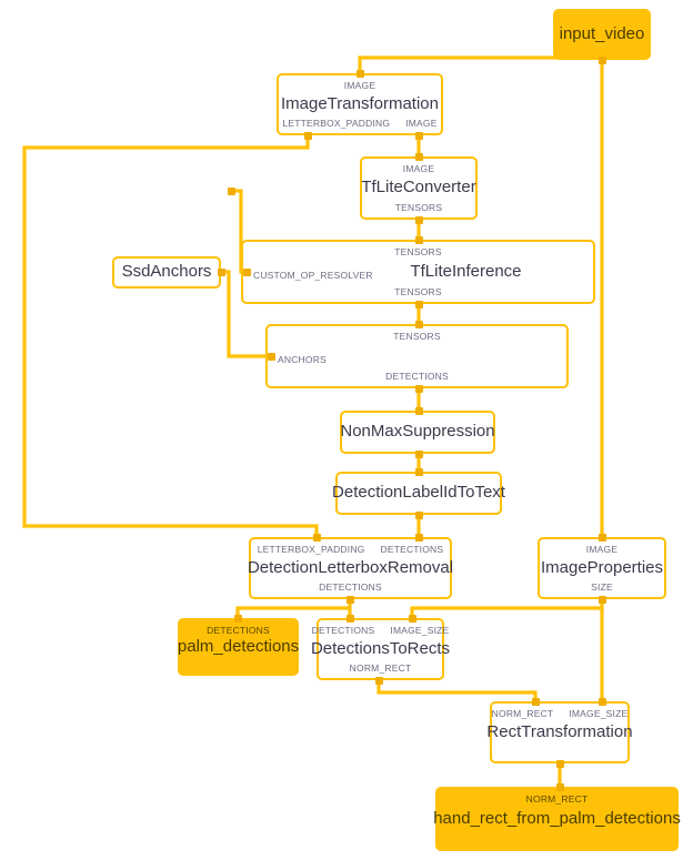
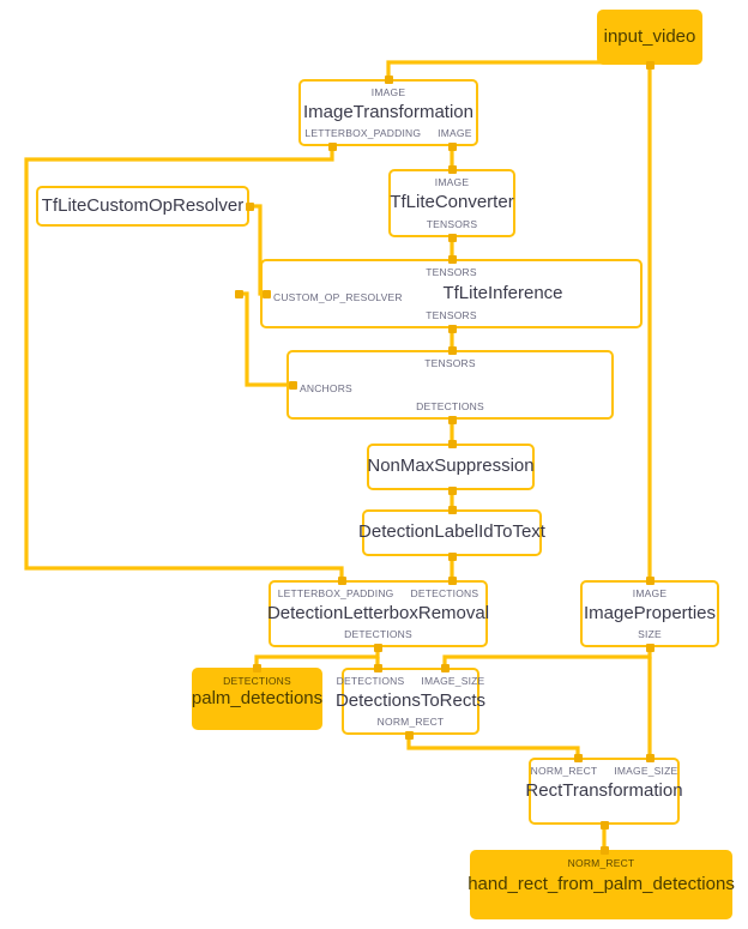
  input_video
  IMAGE
  ImageTransformation
  LETTERBOX_PADDING
  IMAGE
+ TfLiteCustomOpResolver
  IMAGE
  TfLiteConverter
  TENSORS
- SsdAnchors
  TENSORS
  TfLiteInference
  CUSTOM_OP_RESOLVER
  TENSORS
  TENSORS
  ANCHORS
  DETECTIONS
  NonMaxSuppression
  DetectionLabelIdToText
  LETTERBOX_PADDING
  DETECTIONS
  DetectionLetterboxRemoval
  DETECTIONS
  IMAGE
  ImageProperties
  SIZE
  DETECTIONS
  palm_detections
  DETECTIONS
  IMAGE_SIZE
  DetectionsToRects
  NORM_RECT
  NORM_RECT
  IMAGE_SIZE
  RectTransformation
  NORM_RECT
  hand_rect_from_palm_detections
